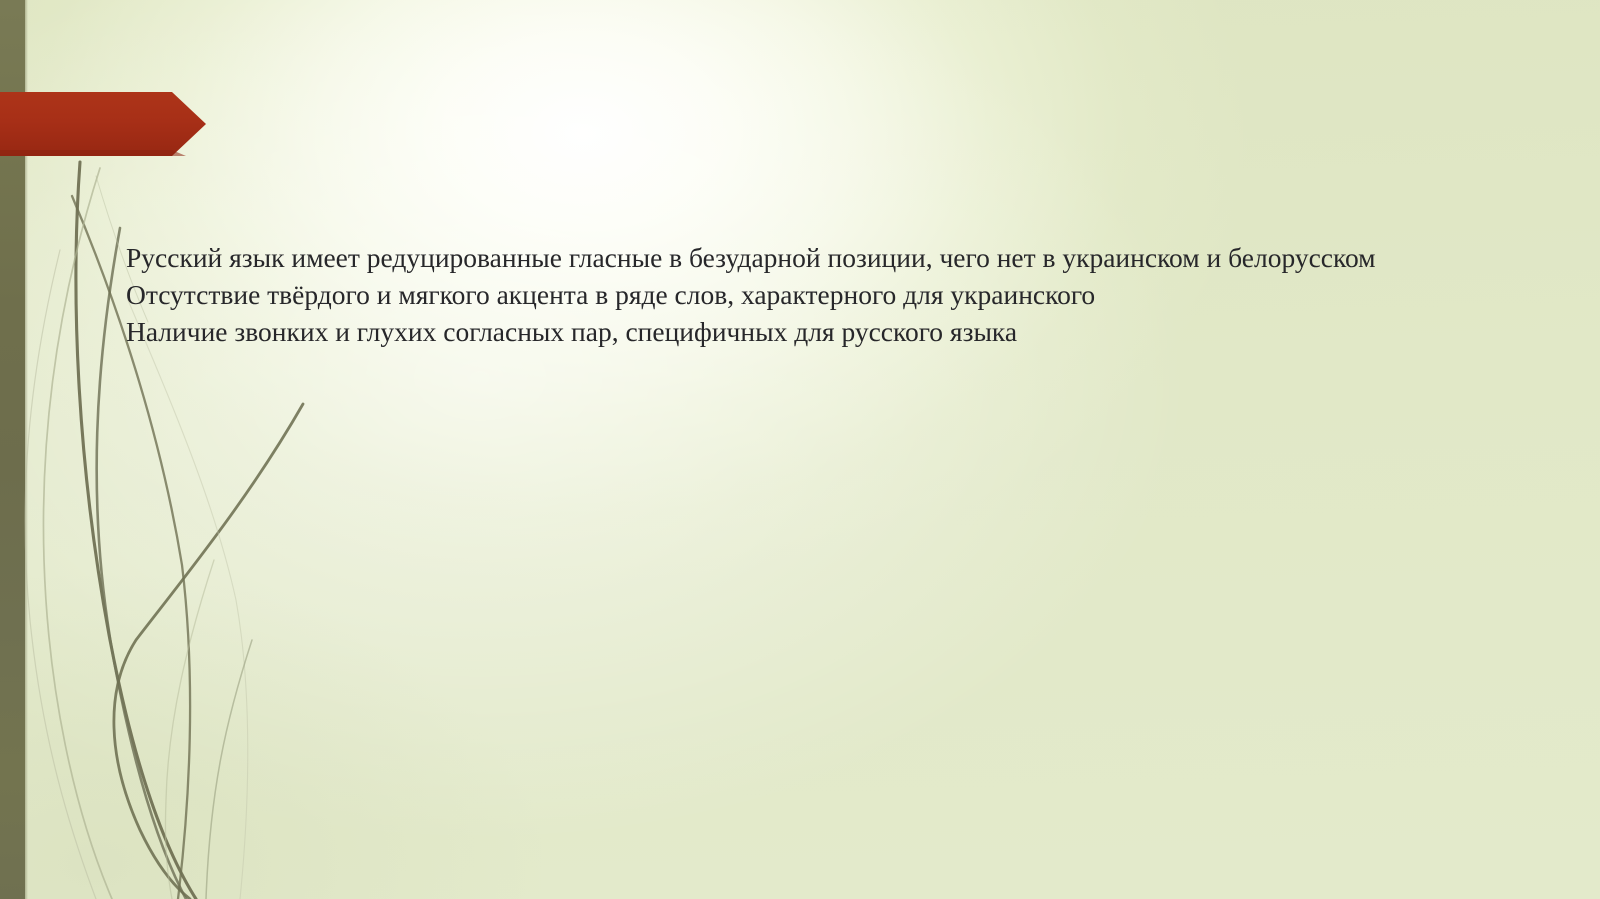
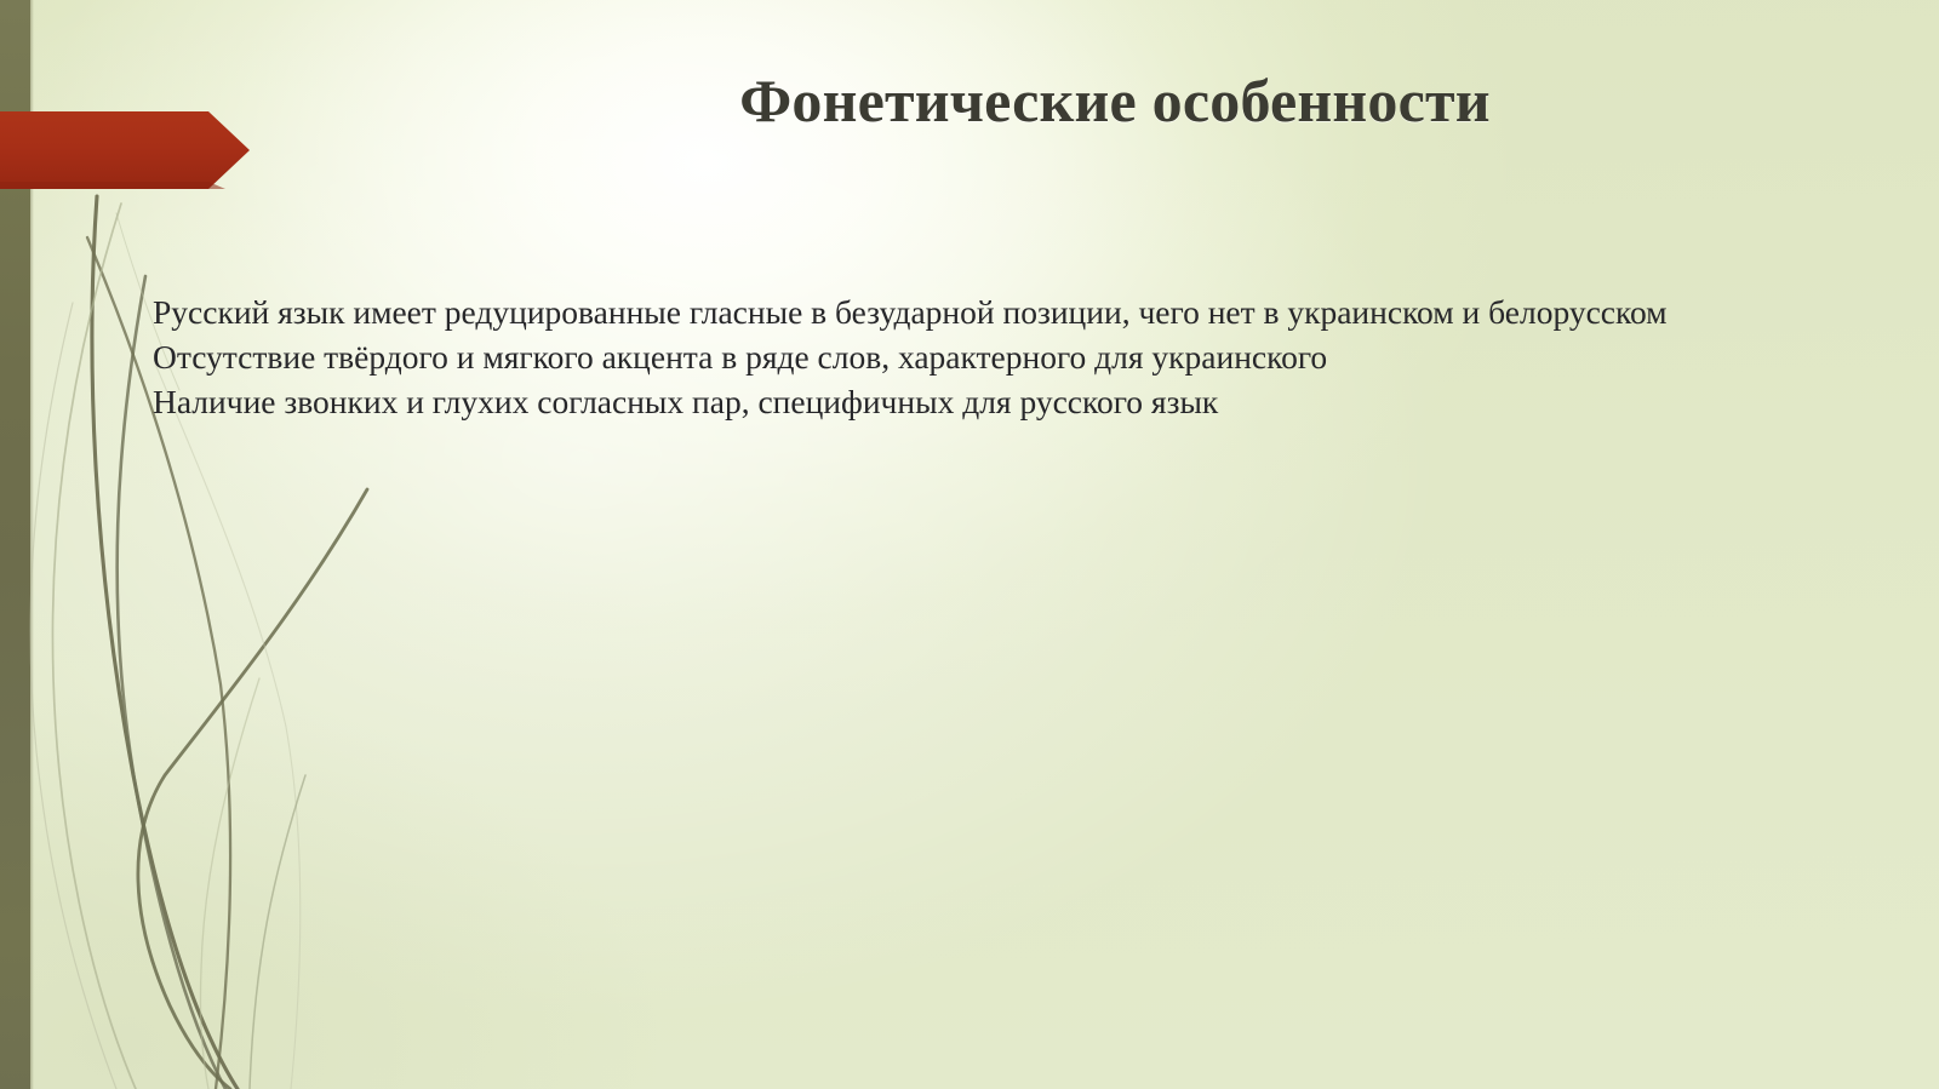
+ Фонетические особенности
  Русский язык имеет редуцированные гласные в безударной позиции, чего нет в украинском и белорусском
  Отсутствие твёрдого и мягкого акцента в ряде слов, характерного для украинского
- Наличие звонких и глухих согласных пар, специфичных для русского языка
+ Наличие звонких и глухих согласных пар, специфичных для русского язык
